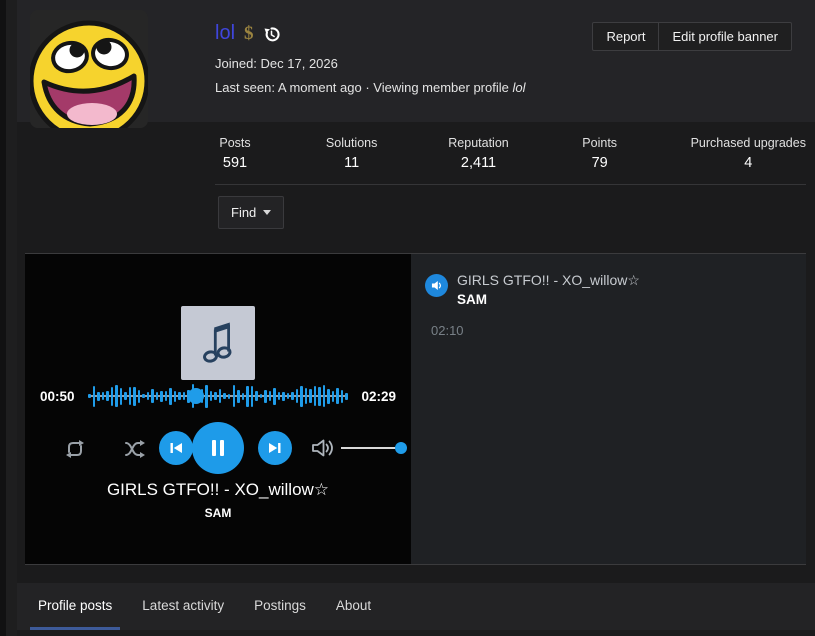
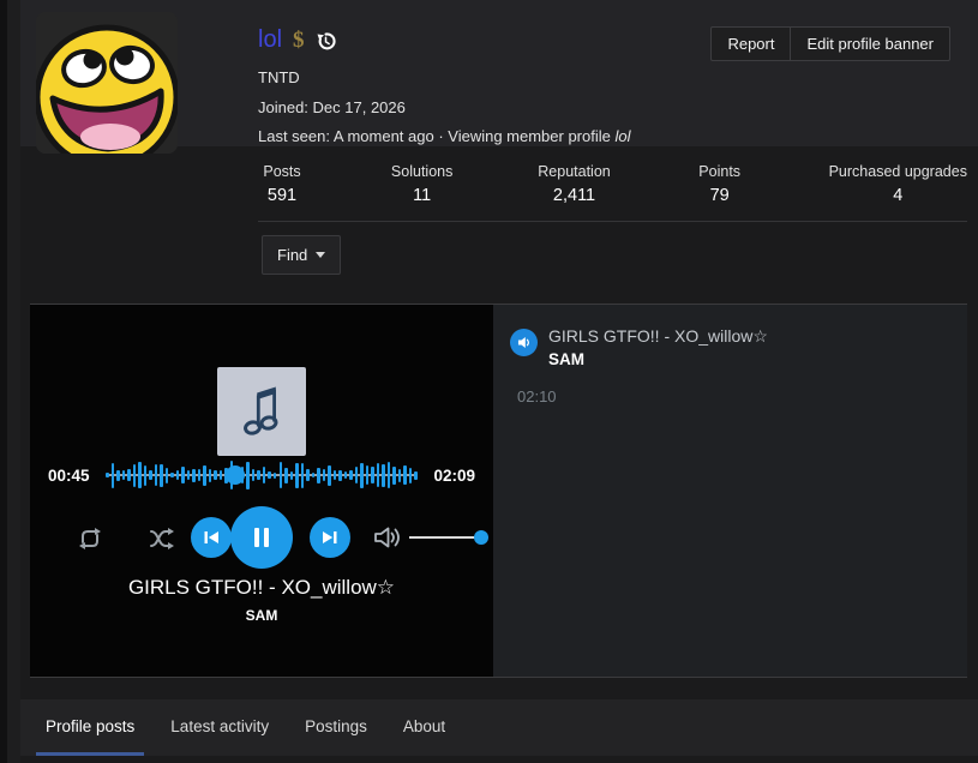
  lol
  $
+ TNTD
  Joined: Dec 17, 2026
  Last seen: A moment ago · Viewing member profile lol
  Report
  Edit profile banner
  Posts
  591
  Solutions
  11
  Reputation
  2,411
  Points
  79
  Purchased upgrades
  4
  Find
- 00:50
+ 00:45
- 02:29
+ 02:09
  GIRLS GTFO!! - XO_willow☆
  SAM
  GIRLS GTFO!! - XO_willow☆
  SAM
  02:10
  Profile posts
  Latest activity
  Postings
  About
